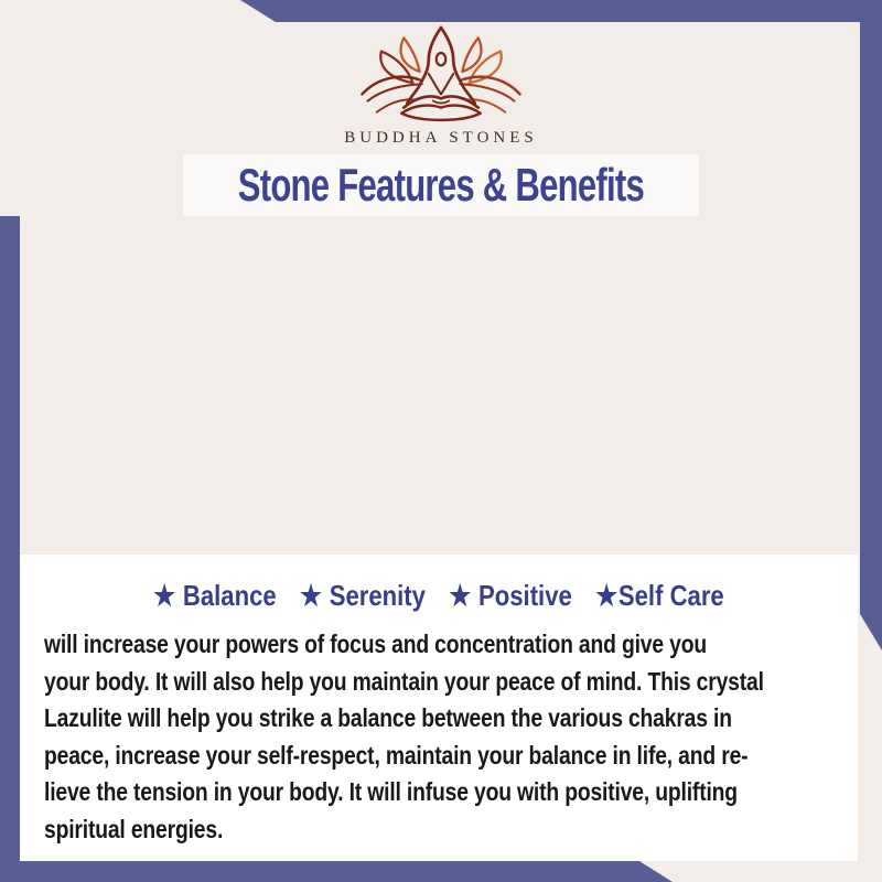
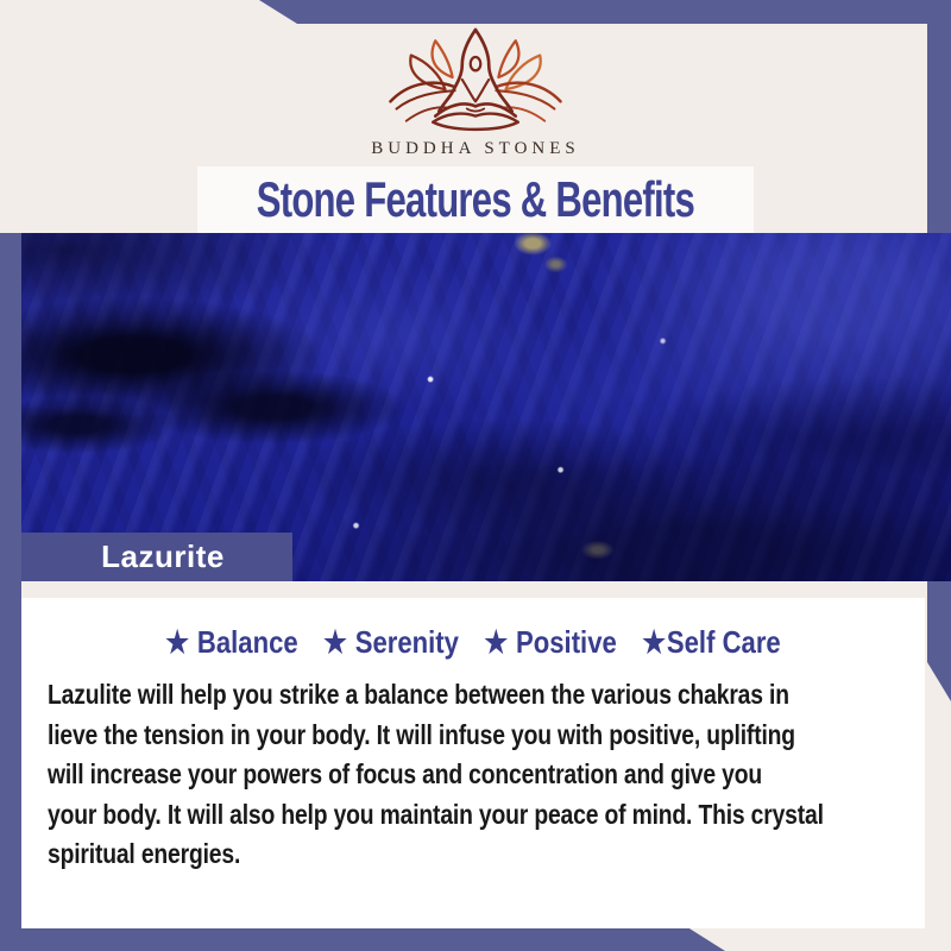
  BUDDHA STONES
  Stone Features & Benefits
+ Lazurite
  ★ Balance ★ Serenity ★ Positive ★Self Care
- will increase your powers of focus and concentration and give you
+ Lazulite will help you strike a balance between the various chakras in
- your body. It will also help you maintain your peace of mind. This crystal
+ lieve the tension in your body. It will infuse you with positive, uplifting
- Lazulite will help you strike a balance between the various chakras in
+ will increase your powers of focus and concentration and give you
- peace, increase your self-respect, maintain your balance in life, and re-
- lieve the tension in your body. It will infuse you with positive, uplifting
+ your body. It will also help you maintain your peace of mind. This crystal
  spiritual energies.
